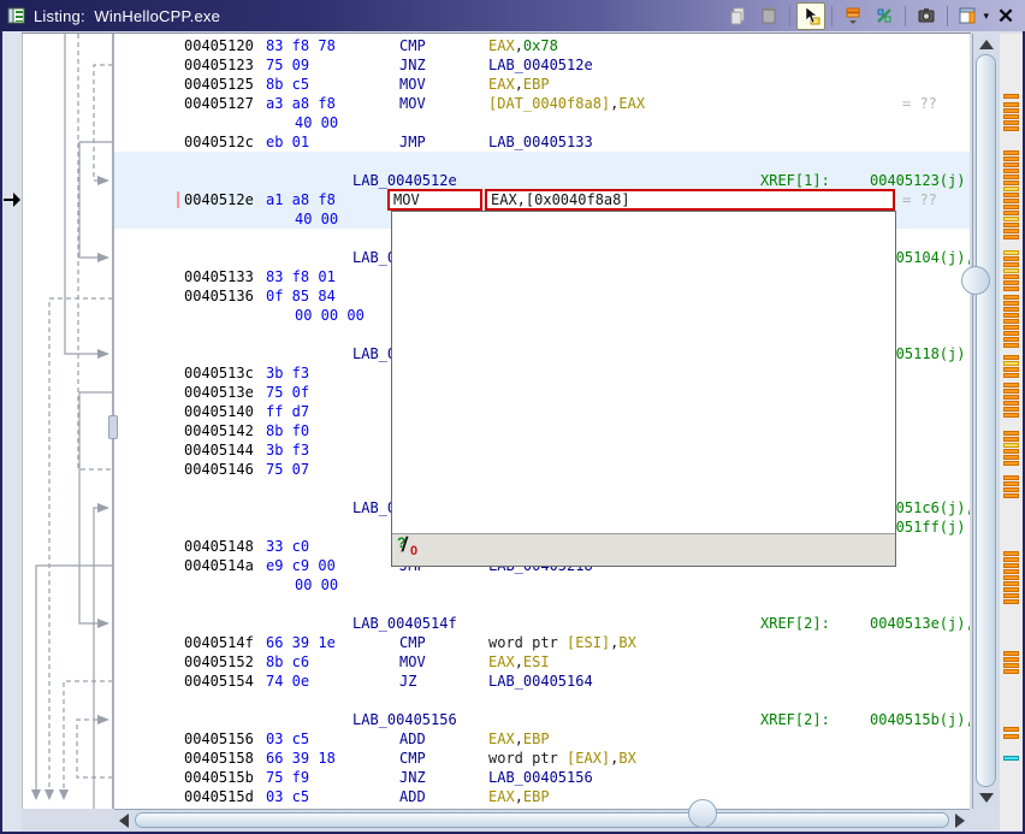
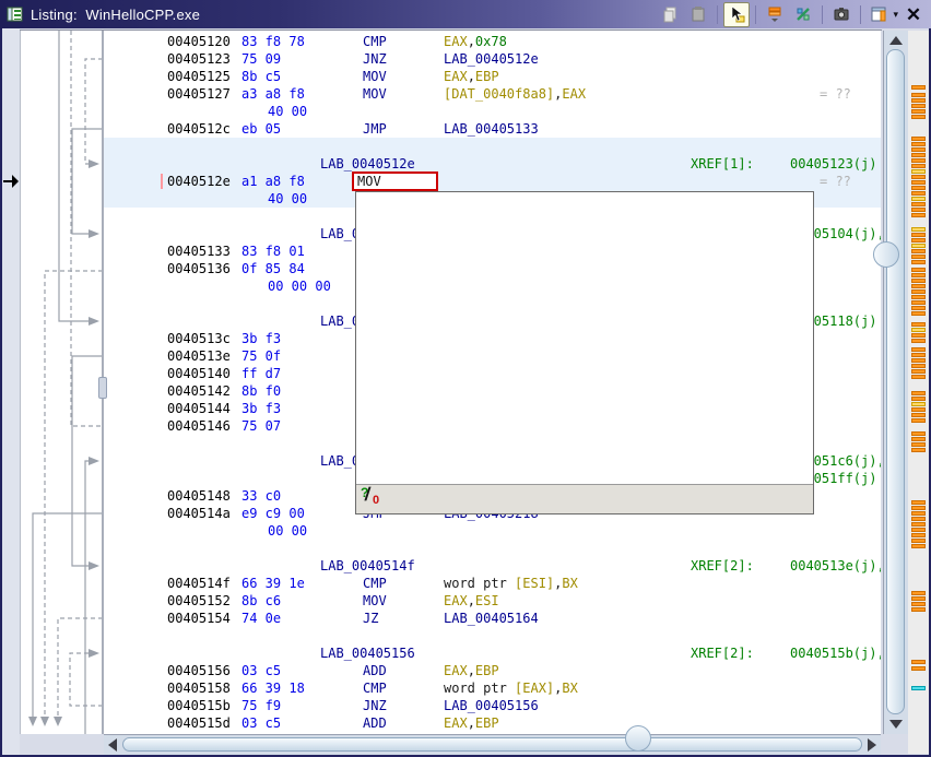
  Listing: WinHelloCPP.exe
  ▾
  ✕
  00405120
  83 f8 78
  CMP
  EAX,0x78
  00405123
  75 09
  JNZ
  LAB_0040512e
  00405125
  8b c5
  MOV
  EAX,EBP
  00405127
  a3 a8 f8
  MOV
  [DAT_0040f8a8],EAX
  = ??
  40 00
  0040512c
- eb 01
+ eb 05
  JMP
  LAB_00405133
  LAB_0040512e
  XREF[1]:
  00405123(j)
  0040512e
  a1 a8 f8
  = ??
  40 00
  00405133
  83 f8 01
  00405136
  0f 85 84
  00 00 00
  05118(j)
  0040513c
  3b f3
  0040513e
  75 0f
  00405140
  ff d7
  00405142
  8b f0
  00405144
  3b f3
  00405146
  75 07
  051ff(j)
  00405148
  33 c0
  0040514a
  e9 c9 00
  00 00
  LAB_0040514f
  XREF[2]:
  0040513e(j)
  0040514f
  66 39 1e
  CMP
  word ptr [ESI],BX
  00405152
  8b c6
  MOV
  EAX,ESI
  00405154
  74 0e
  JZ
  LAB_00405164
  LAB_00405156
  XREF[2]:
  0040515b(j)
  00405156
  03 c5
  ADD
  EAX,EBP
  00405158
  66 39 18
  CMP
  word ptr [EAX],BX
  0040515b
  75 f9
  JNZ
  LAB_00405156
  0040515d
  03 c5
  ADD
  EAX,EBP
  MOV
- EAX,[0x0040f8a8]
  ?
  0
